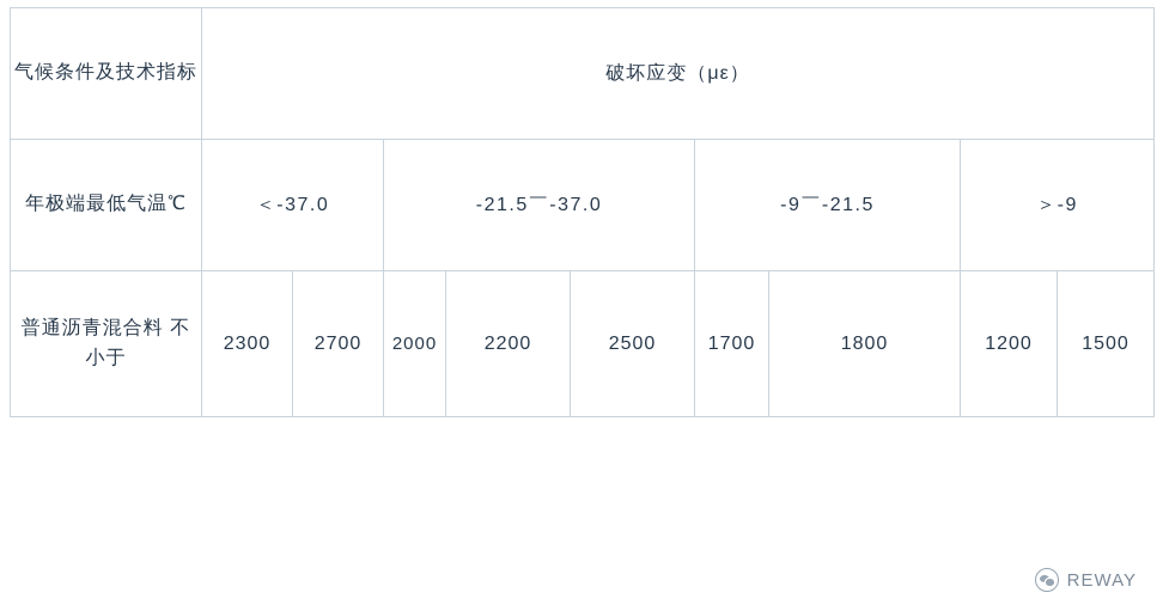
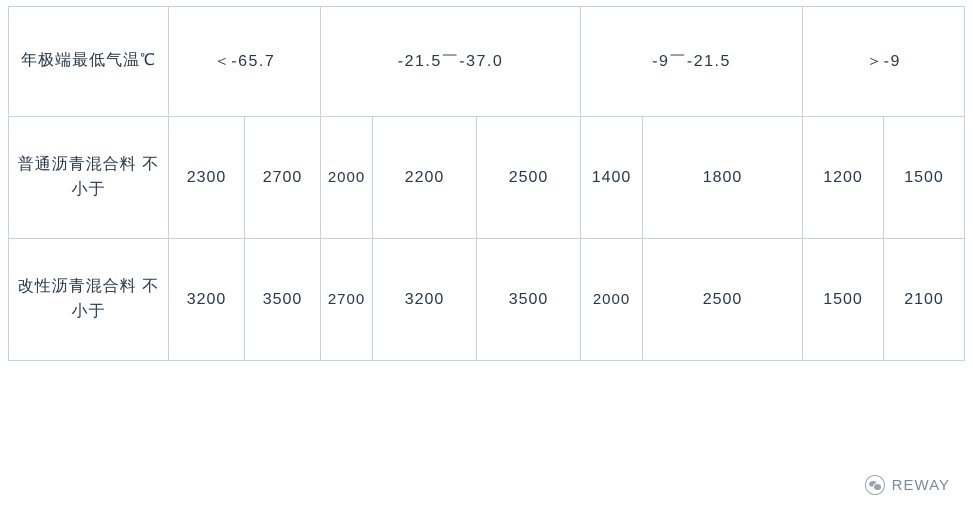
- 气候条件及技术指标	破坏应变（με）
- 年极端最低气温℃	＜-37.0	-21.5￣-37.0	-9￣-21.5	＞-9
+ 年极端最低气温℃	＜-65.7	-21.5￣-37.0	-9￣-21.5	＞-9
- 普通沥青混合料 不小于	2300	2700	2000	2200	2500	1700	1800	1200	1500
+ 普通沥青混合料 不小于	2300	2700	2000	2200	2500	1400	1800	1200	1500
+ 改性沥青混合料 不小于	3200	3500	2700	3200	3500	2000	2500	1500	2100
  REWAY
